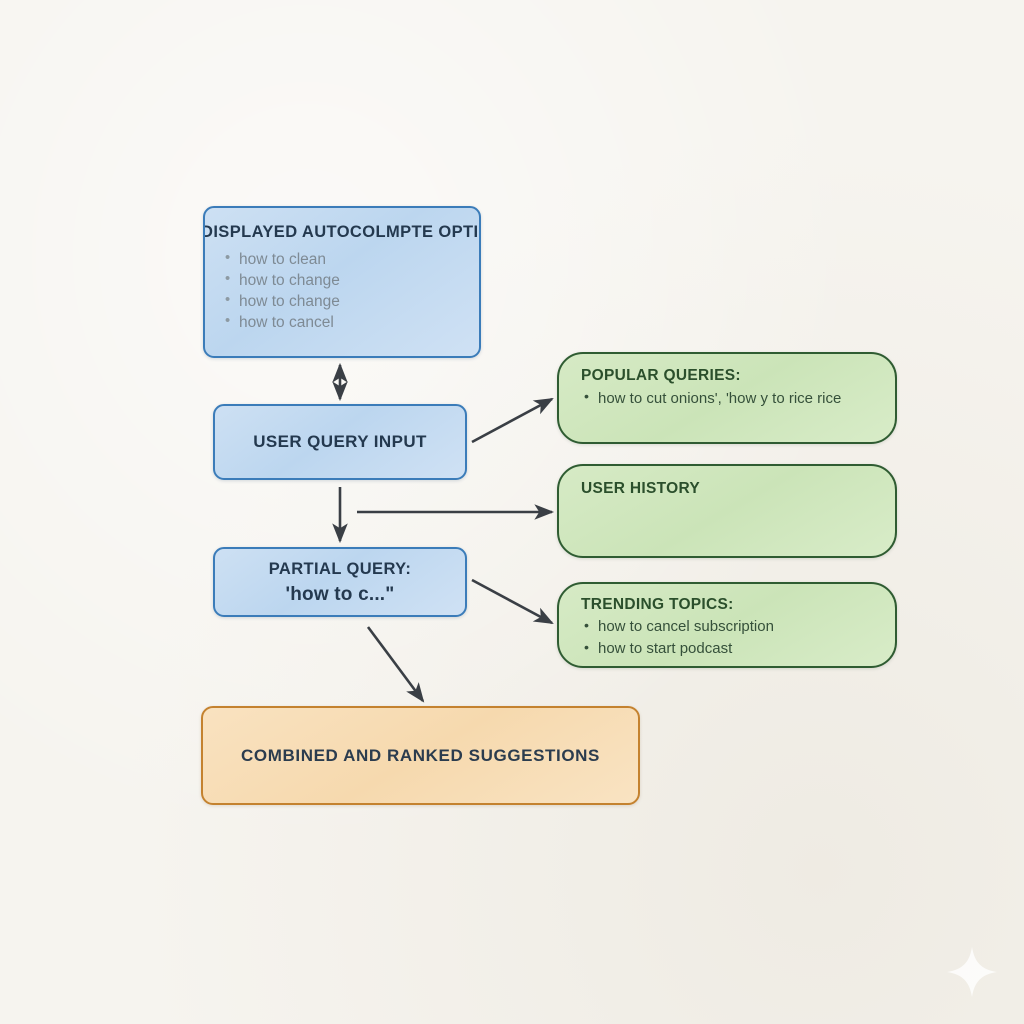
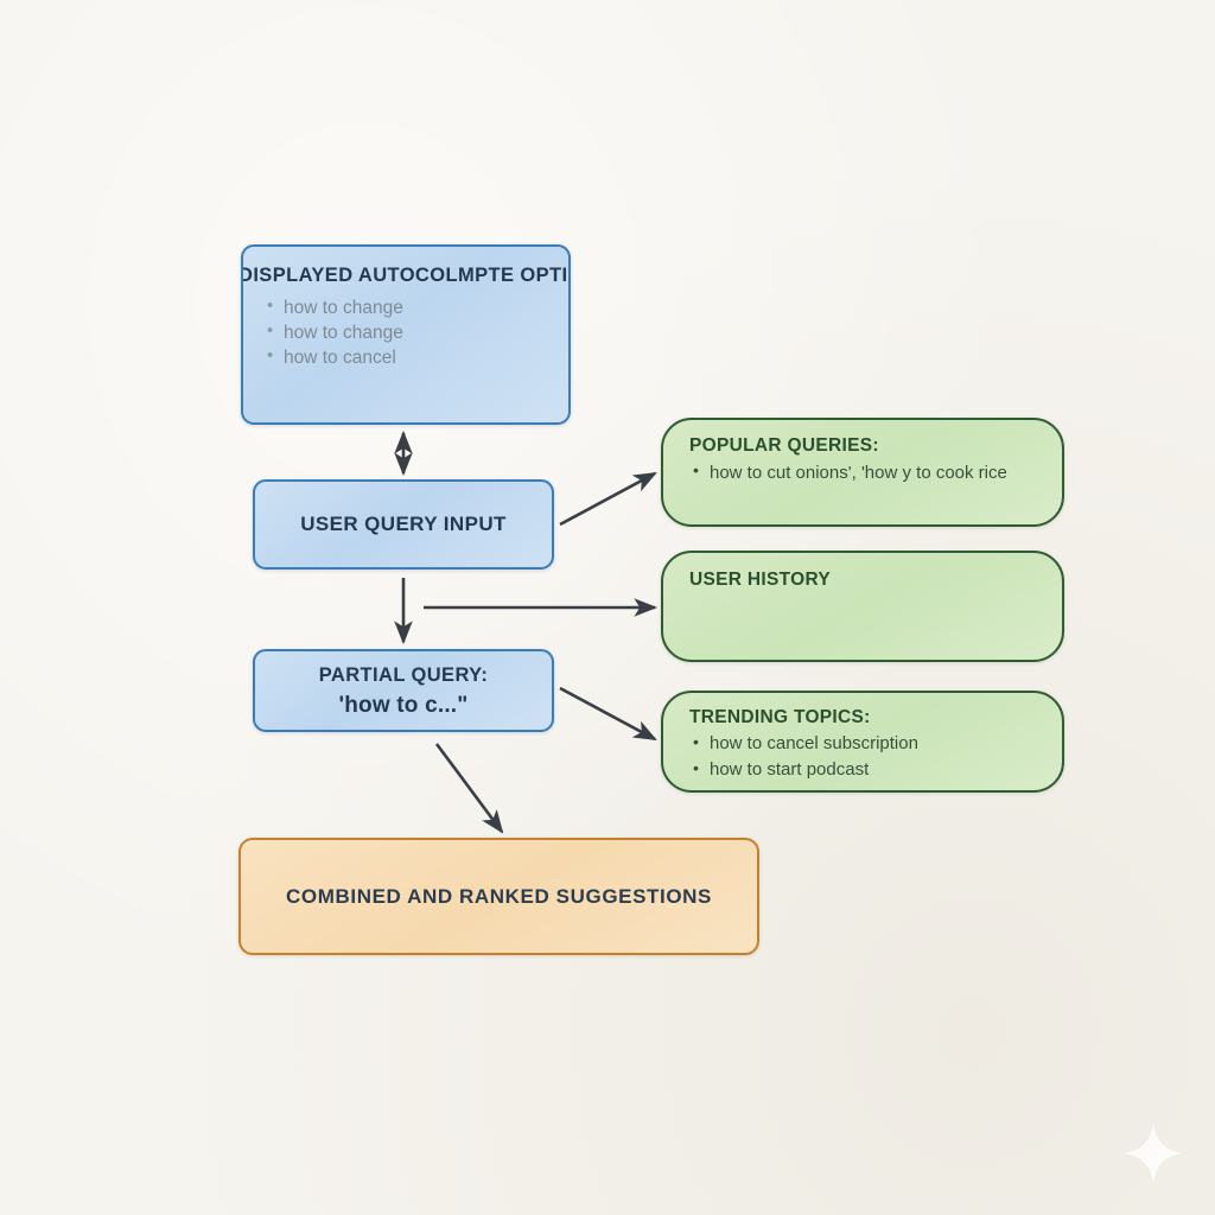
  DISPLAYED AUTOCOLMPTE OPTI
- how to clean
  how to change
  how to change
  how to cancel
  USER QUERY INPUT
  PARTIAL QUERY:
  'how to c..."
  POPULAR QUERIES:
- how to cut onions', 'how y to rice rice
+ how to cut onions', 'how y to cook rice
  USER HISTORY
  TRENDING TOPICS:
  how to cancel subscription
  how to start podcast
  COMBINED AND RANKED SUGGESTIONS
